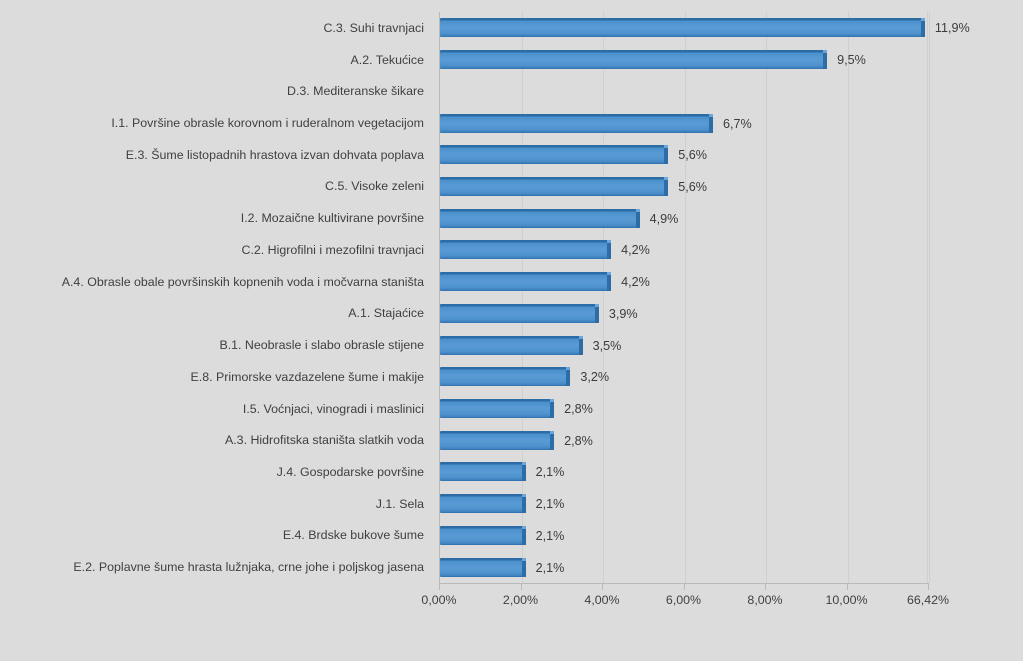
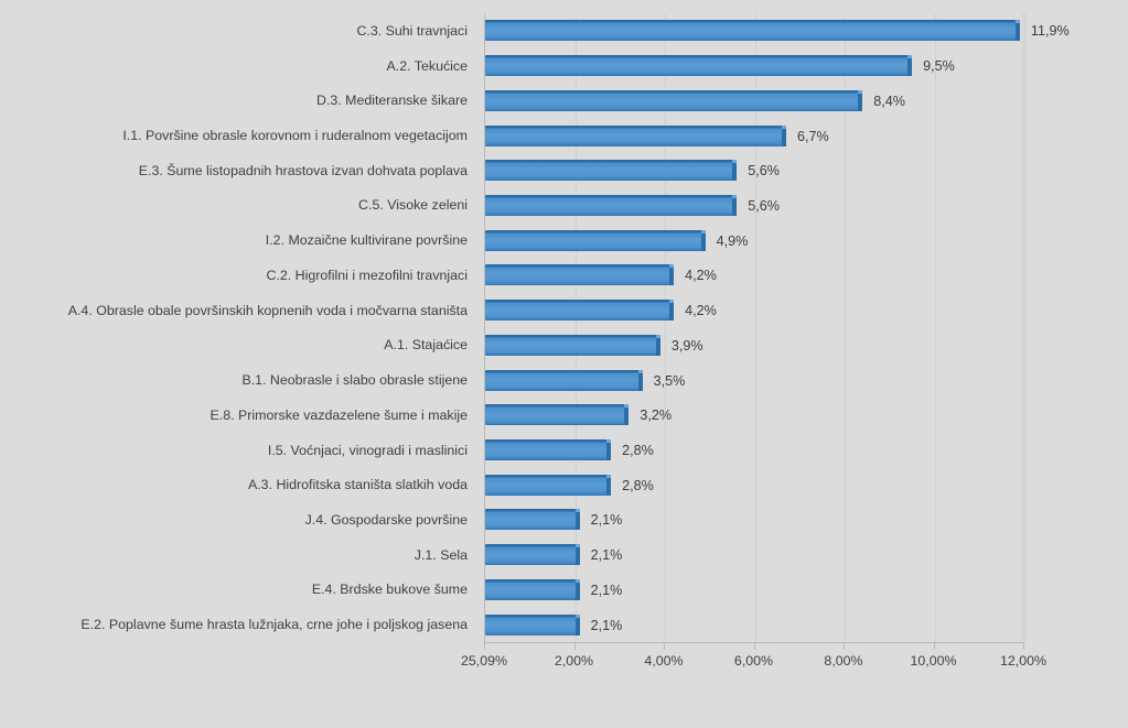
  C.3. Suhi travnjaci
  A.2. Tekućice
  D.3. Mediteranske šikare
  I.1. Površine obrasle korovnom i ruderalnom vegetacijom
  E.3. Šume listopadnih hrastova izvan dohvata poplava
  C.5. Visoke zeleni
  I.2. Mozaične kultivirane površine
  C.2. Higrofilni i mezofilni travnjaci
  A.4. Obrasle obale površinskih kopnenih voda i močvarna staništa
  A.1. Stajaćice
  B.1. Neobrasle i slabo obrasle stijene
  E.8. Primorske vazdazelene šume i makije
  I.5. Voćnjaci, vinogradi i maslinici
  A.3. Hidrofitska staništa slatkih voda
  J.4. Gospodarske površine
  J.1. Sela
  E.4. Brdske bukove šume
  E.2. Poplavne šume hrasta lužnjaka, crne johe i poljskog jasena
  11,9%
  9,5%
+ 8,4%
  6,7%
  5,6%
  5,6%
  4,9%
  4,2%
  4,2%
  3,9%
  3,5%
  3,2%
  2,8%
  2,8%
  2,1%
  2,1%
  2,1%
  2,1%
- 0,00%
+ 25,09%
  2,00%
  4,00%
  6,00%
  8,00%
  10,00%
- 66,42%
+ 12,00%
